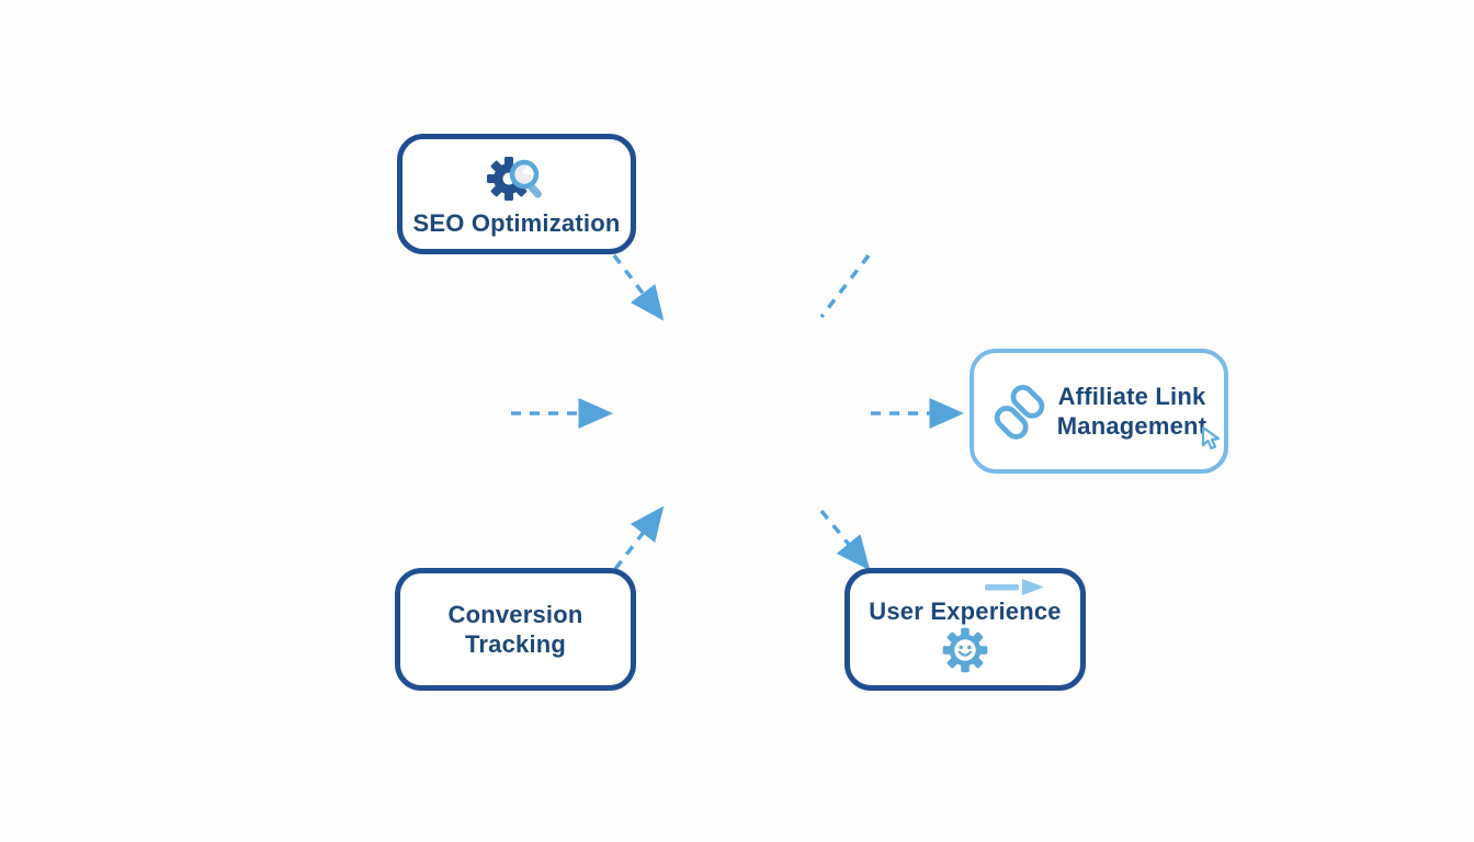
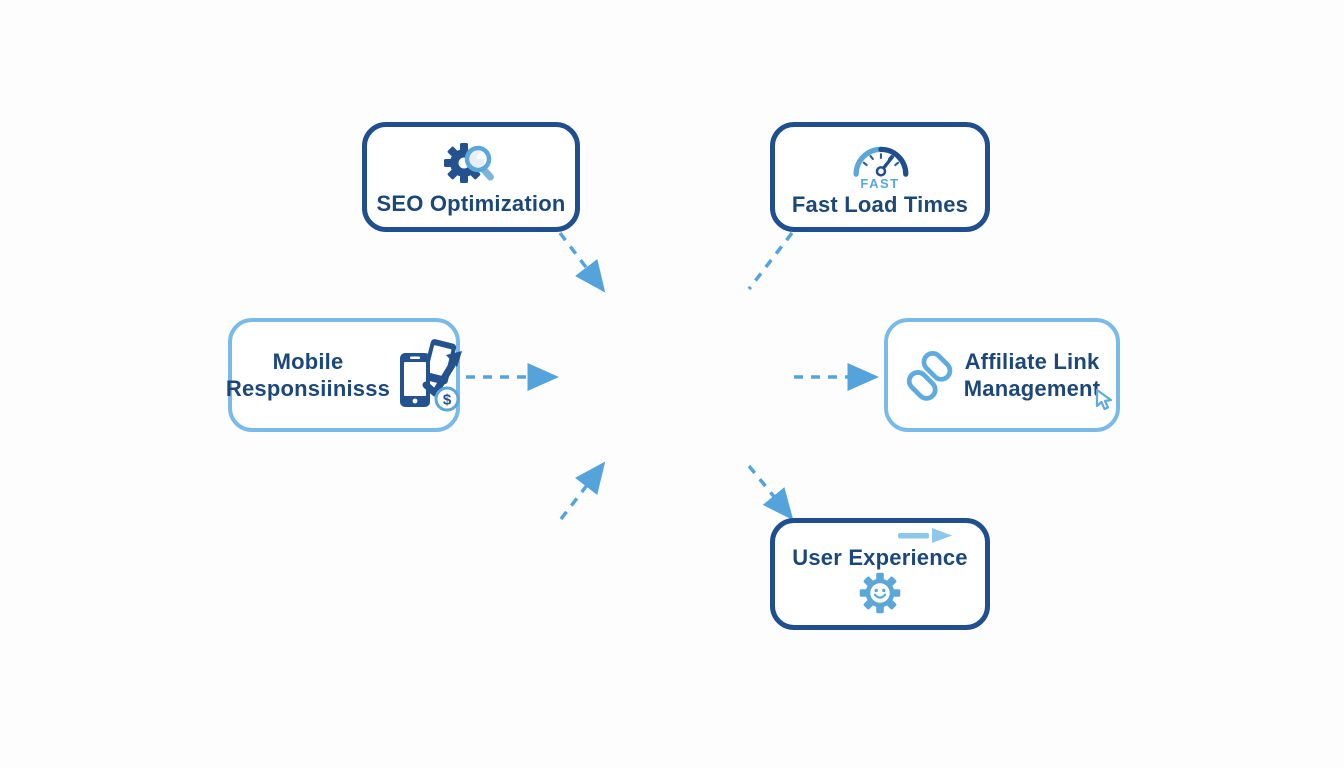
  SEO Optimization
+ FAST
+ Fast Load Times
+ Mobile
+ Responsiinisss
+ $
  Affiliate Link
  Management
- Conversion
- Tracking
  User Experience
